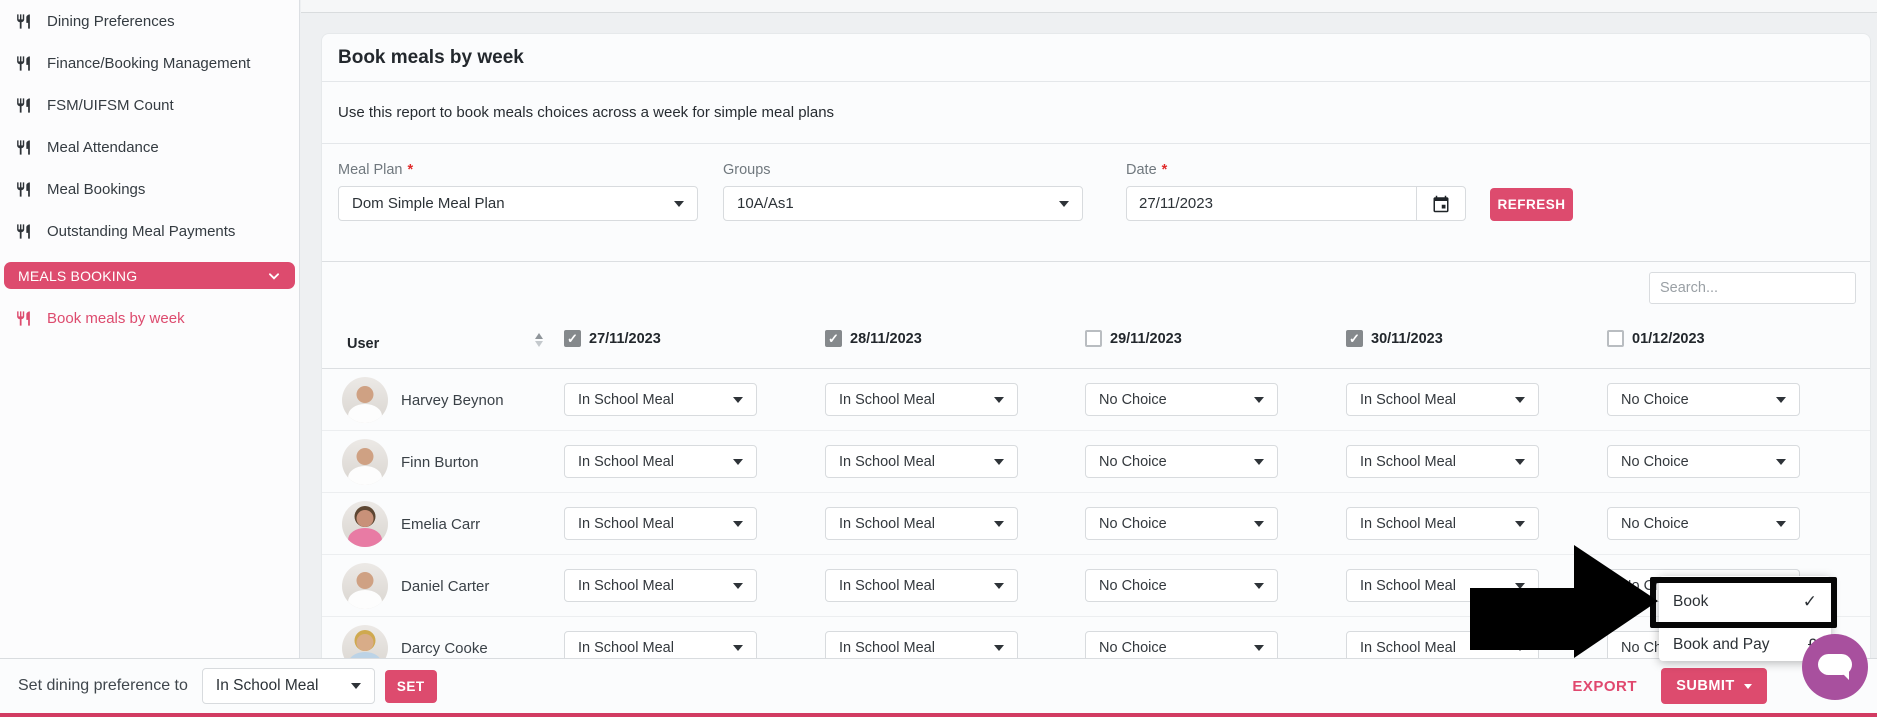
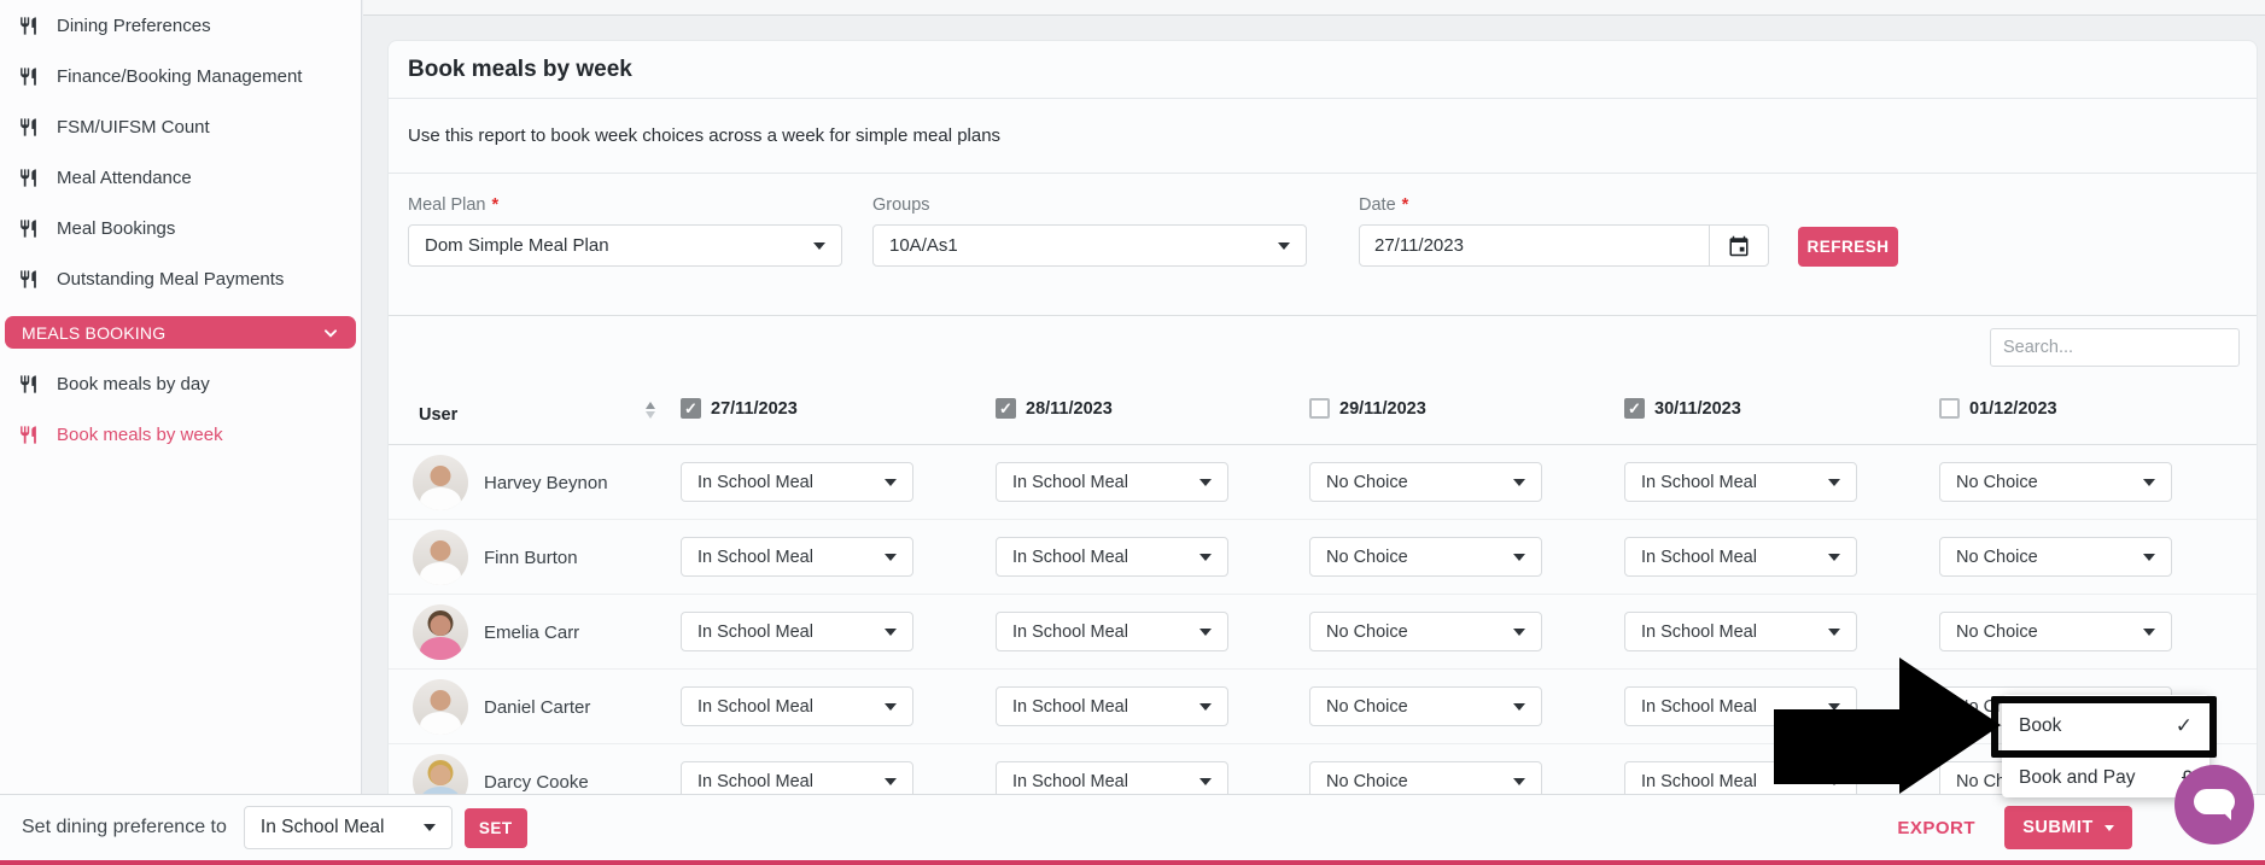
  Dining Preferences
  Finance/Booking Management
  FSM/UIFSM Count
  Meal Attendance
  Meal Bookings
  Outstanding Meal Payments
  MEALS BOOKING
+ Book meals by day
  Book meals by week
  Book meals by week
- Use this report to book meals choices across a week for simple meal plans
+ Use this report to book week choices across a week for simple meal plans
  Meal Plan *
  Dom Simple Meal Plan
  Groups
  10A/As1
  Date *
  27/11/2023
  REFRESH
  Search...
  User
  27/11/2023
  28/11/2023
  29/11/2023
  30/11/2023
  01/12/2023
  Harvey Beynon
  In School Meal
  In School Meal
  No Choice
  In School Meal
  No Choice
  Finn Burton
  In School Meal
  In School Meal
  No Choice
  In School Meal
  No Choice
  Emelia Carr
  In School Meal
  In School Meal
  No Choice
  In School Meal
  No Choice
  Daniel Carter
  In School Meal
  In School Meal
  No Choice
  In School Meal
  Darcy Cooke
  In School Meal
  In School Meal
  No Choice
  In School Meal
  Book
  ✓
  Book and Pay
  Set dining preference to
  In School Meal
  SET
  EXPORT
  SUBMIT
